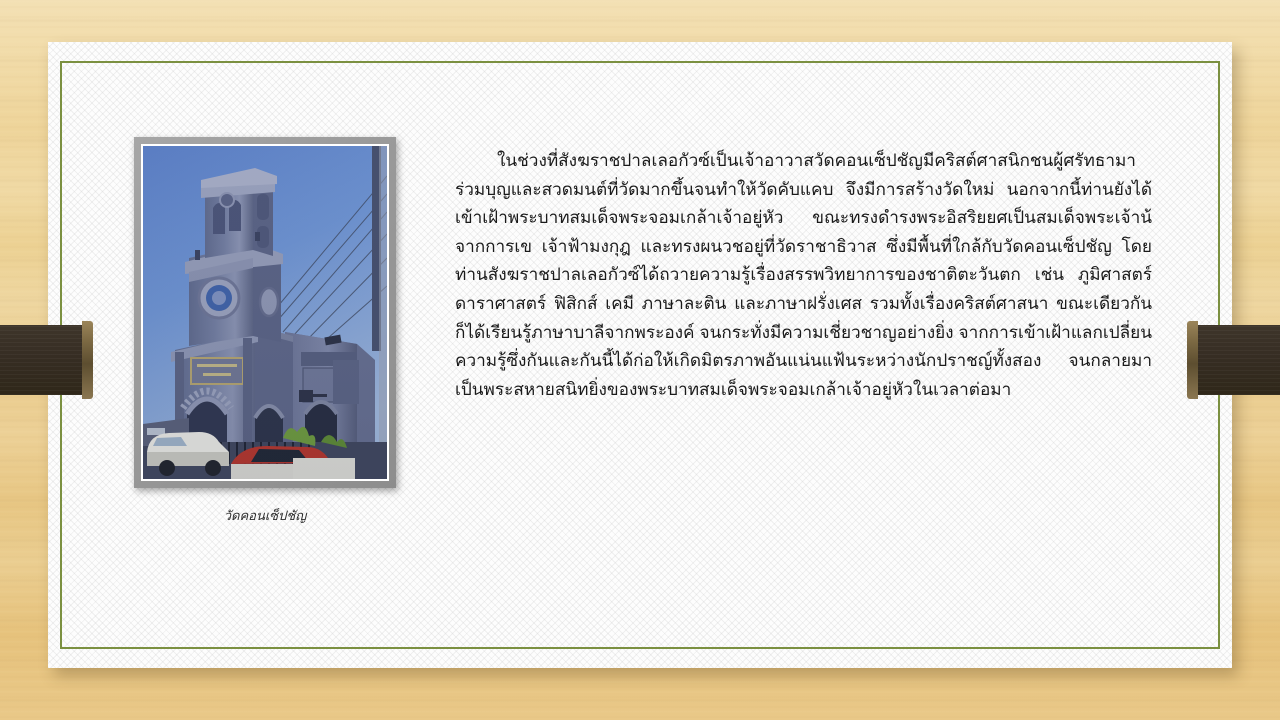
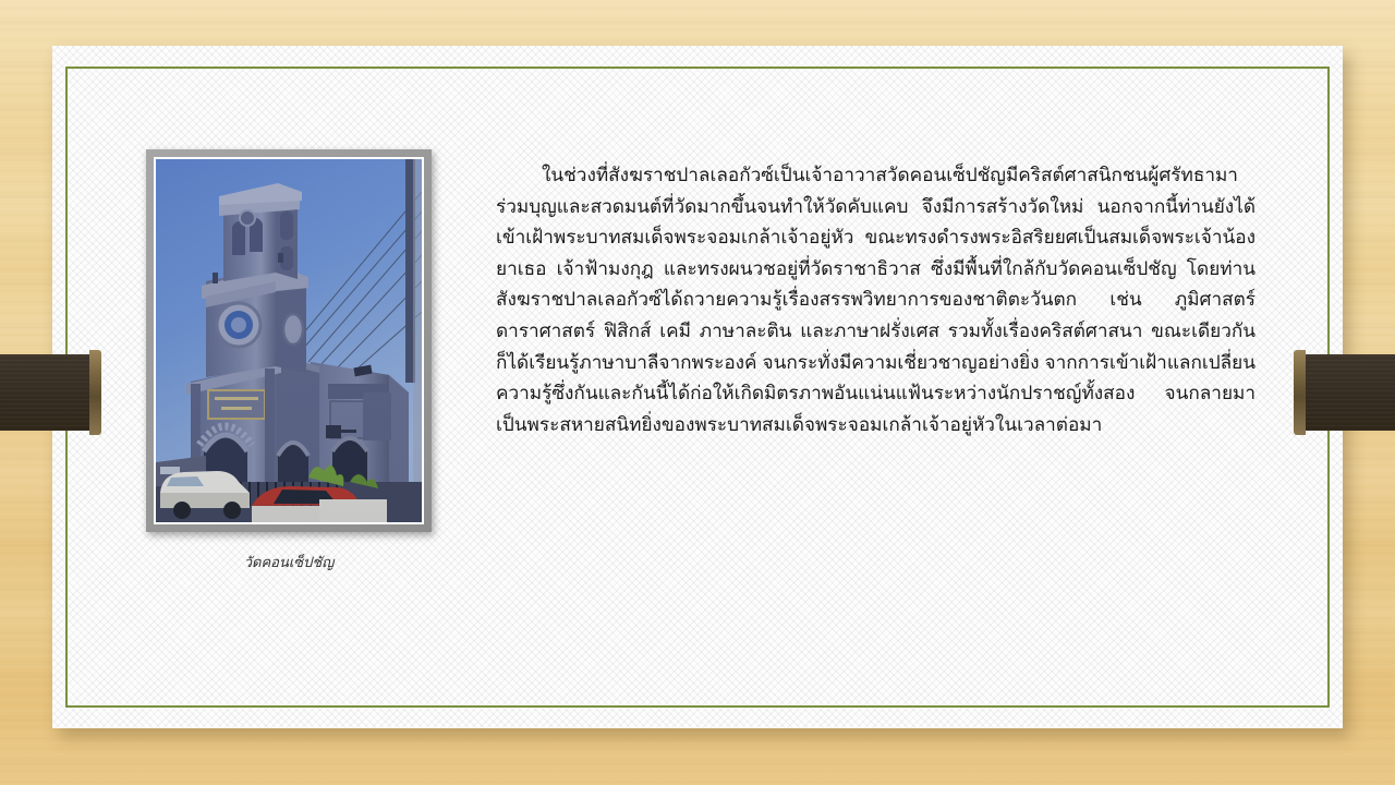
  วัดคอนเซ็ปชัญ
- ในช่วงที่สังฆราชปาลเลอกัวซ์เป็นเจ้าอาวาสวัดคอนเซ็ปชัญมีคริสต์ศาสนิกชนผู้ศรัทธามาร่วมบุญและสวดมนต์ที่วัดมากขึ้นจนทำให้วัดคับแคบ จึงมีการสร้างวัดใหม่ นอกจากนี้ท่านยังได้เข้าเฝ้าพระบาทสมเด็จพระจอมเกล้าเจ้าอยู่หัว ขณะทรงดำรงพระอิสริยยศเป็นสมเด็จพระเจ้าน้จากการเข เจ้าฟ้ามงกุฎ และทรงผนวชอยู่ที่วัดราชาธิวาส ซึ่งมีพื้นที่ใกล้กับวัดคอนเซ็ปชัญ โดยท่านสังฆราชปาลเลอกัวซ์ได้ถวายความรู้เรื่องสรรพวิทยาการของชาติตะวันตก เช่น ภูมิศาสตร์ ดาราศาสตร์ ฟิสิกส์ เคมี ภาษาละติน และภาษาฝรั่งเศส รวมทั้งเรื่องคริสต์ศาสนา ขณะเดียวกันก็ได้เรียนรู้ภาษาบาลีจากพระองค์ จนกระทั่งมีความเชี่ยวชาญอย่างยิ่ง จากการเข้าเฝ้าแลกเปลี่ยนความรู้ซึ่งกันและกันนี้ได้ก่อให้เกิดมิตรภาพอันแน่นแฟ้นระหว่างนักปราชญ์ทั้งสอง จนกลายมาเป็นพระสหายสนิทยิ่งของพระบาทสมเด็จพระจอมเกล้าเจ้าอยู่หัวในเวลาต่อมา
+ ในช่วงที่สังฆราชปาลเลอกัวซ์เป็นเจ้าอาวาสวัดคอนเซ็ปชัญมีคริสต์ศาสนิกชนผู้ศรัทธามาร่วมบุญและสวดมนต์ที่วัดมากขึ้นจนทำให้วัดคับแคบ จึงมีการสร้างวัดใหม่ นอกจากนี้ท่านยังได้เข้าเฝ้าพระบาทสมเด็จพระจอมเกล้าเจ้าอยู่หัว ขณะทรงดำรงพระอิสริยยศเป็นสมเด็จพระเจ้าน้องยาเธอ เจ้าฟ้ามงกุฎ และทรงผนวชอยู่ที่วัดราชาธิวาส ซึ่งมีพื้นที่ใกล้กับวัดคอนเซ็ปชัญ โดยท่านสังฆราชปาลเลอกัวซ์ได้ถวายความรู้เรื่องสรรพวิทยาการของชาติตะวันตก เช่น ภูมิศาสตร์ ดาราศาสตร์ ฟิสิกส์ เคมี ภาษาละติน และภาษาฝรั่งเศส รวมทั้งเรื่องคริสต์ศาสนา ขณะเดียวกันก็ได้เรียนรู้ภาษาบาลีจากพระองค์ จนกระทั่งมีความเชี่ยวชาญอย่างยิ่ง จากการเข้าเฝ้าแลกเปลี่ยนความรู้ซึ่งกันและกันนี้ได้ก่อให้เกิดมิตรภาพอันแน่นแฟ้นระหว่างนักปราชญ์ทั้งสอง จนกลายมาเป็นพระสหายสนิทยิ่งของพระบาทสมเด็จพระจอมเกล้าเจ้าอยู่หัวในเวลาต่อมา
